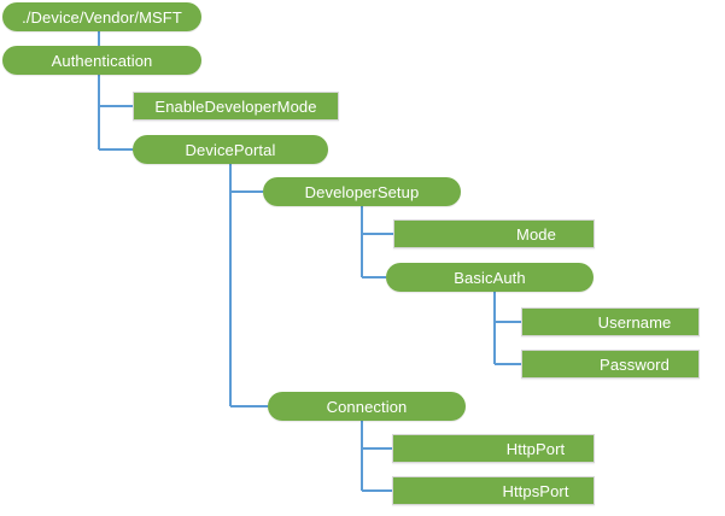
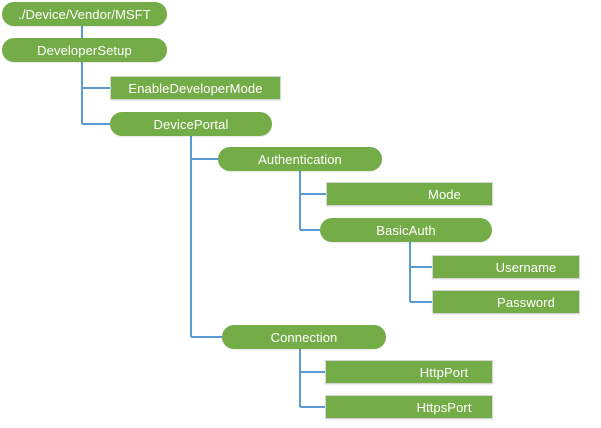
  ./Device/Vendor/MSFT
- Authentication
+ DeveloperSetup
  EnableDeveloperMode
  DevicePortal
- DeveloperSetup
+ Authentication
  Mode
  BasicAuth
  Username
  Password
  Connection
  HttpPort
  HttpsPort
